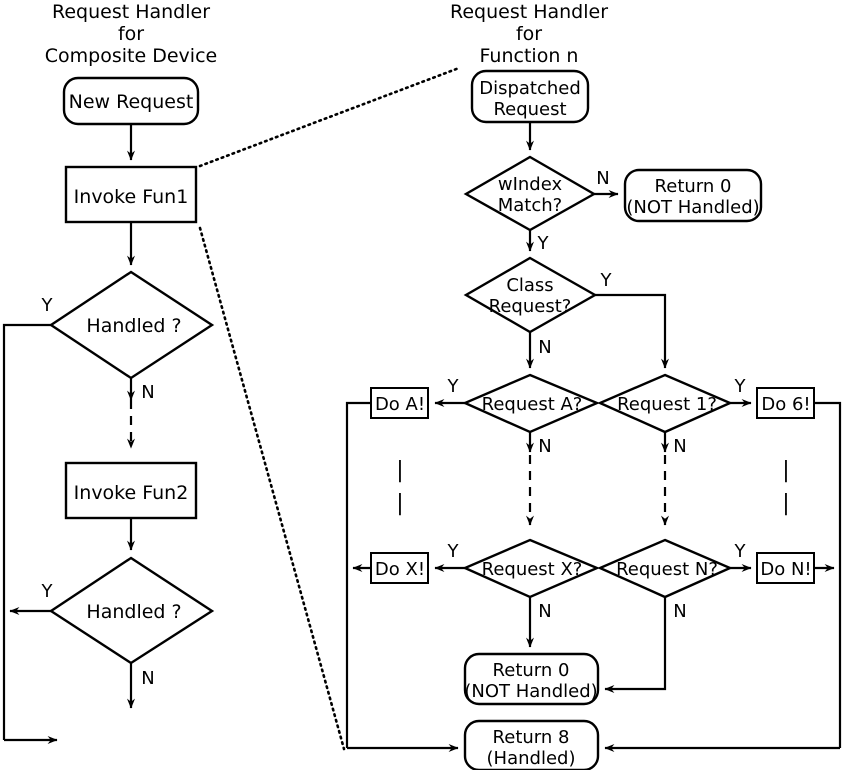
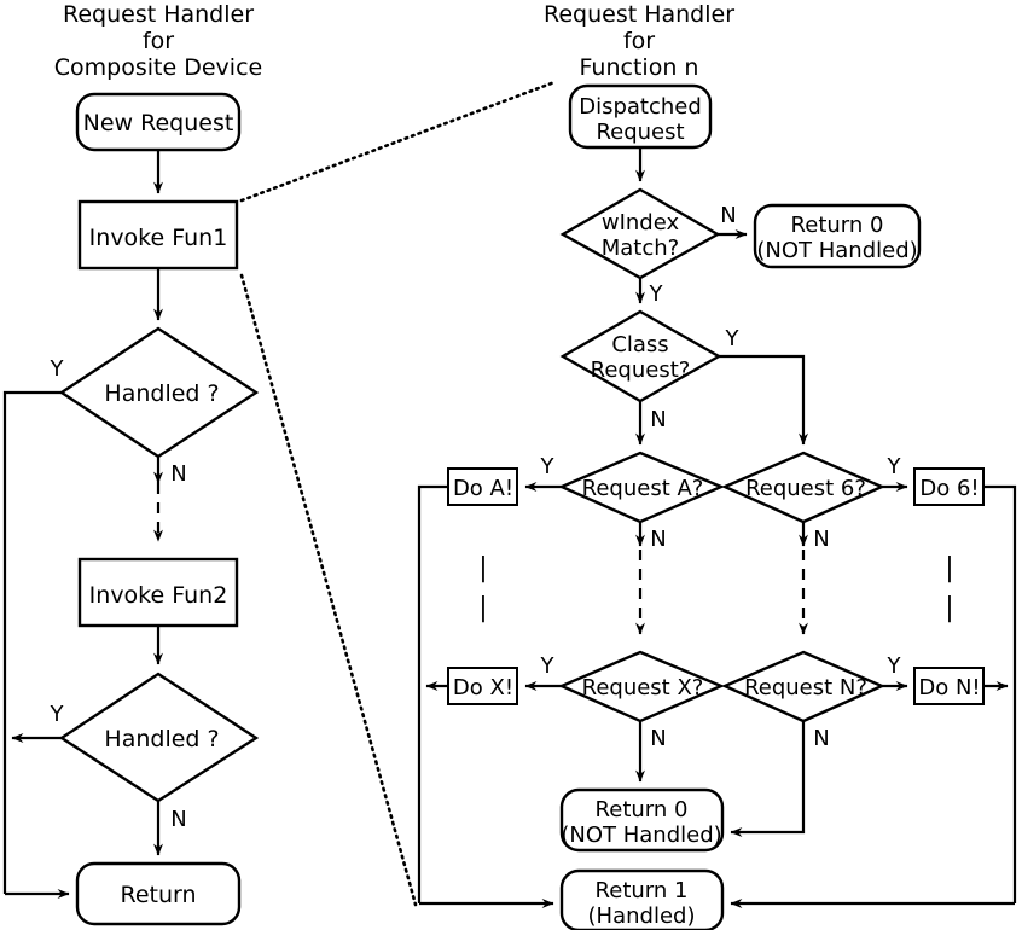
  Request Handler
  for
  Composite Device
  Request Handler
  for
  Function n
  New Request
  Invoke Fun1
  Handled ?
  Y
  N
  Invoke Fun2
  Handled ?
  Y
  N
+ Return
  Dispatched
  Request
  wIndex
  Match?
  N
  Y
  Return 0
  (NOT Handled)
  Class
  Request?
  Y
  N
  Request A?
  Y
  N
- Request 1?
+ Request 6?
  Y
  N
  Do A!
  Do 6!
  |
  |
  |
  |
  Request X?
  Y
  N
  Request N?
  Y
  N
  Do X!
  Do N!
  Return 0
  (NOT Handled)
- Return 8
+ Return 1
  (Handled)
